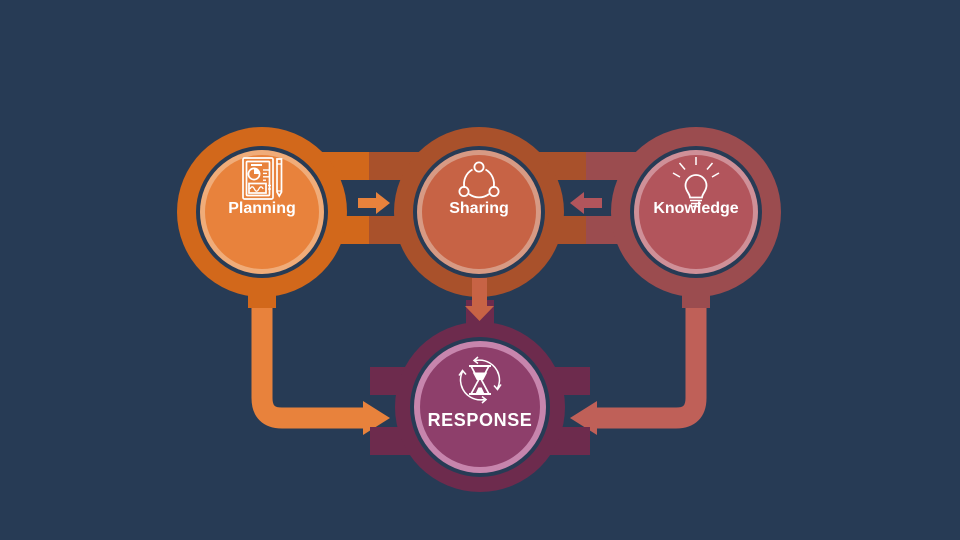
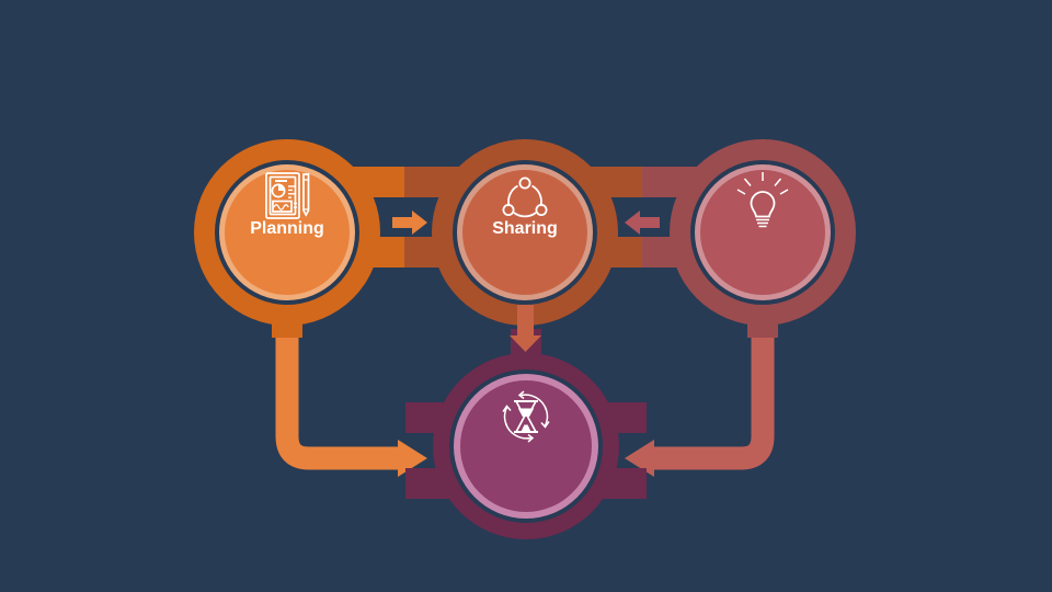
  Planning
  Sharing
- Knowledge
- RESPONSE
